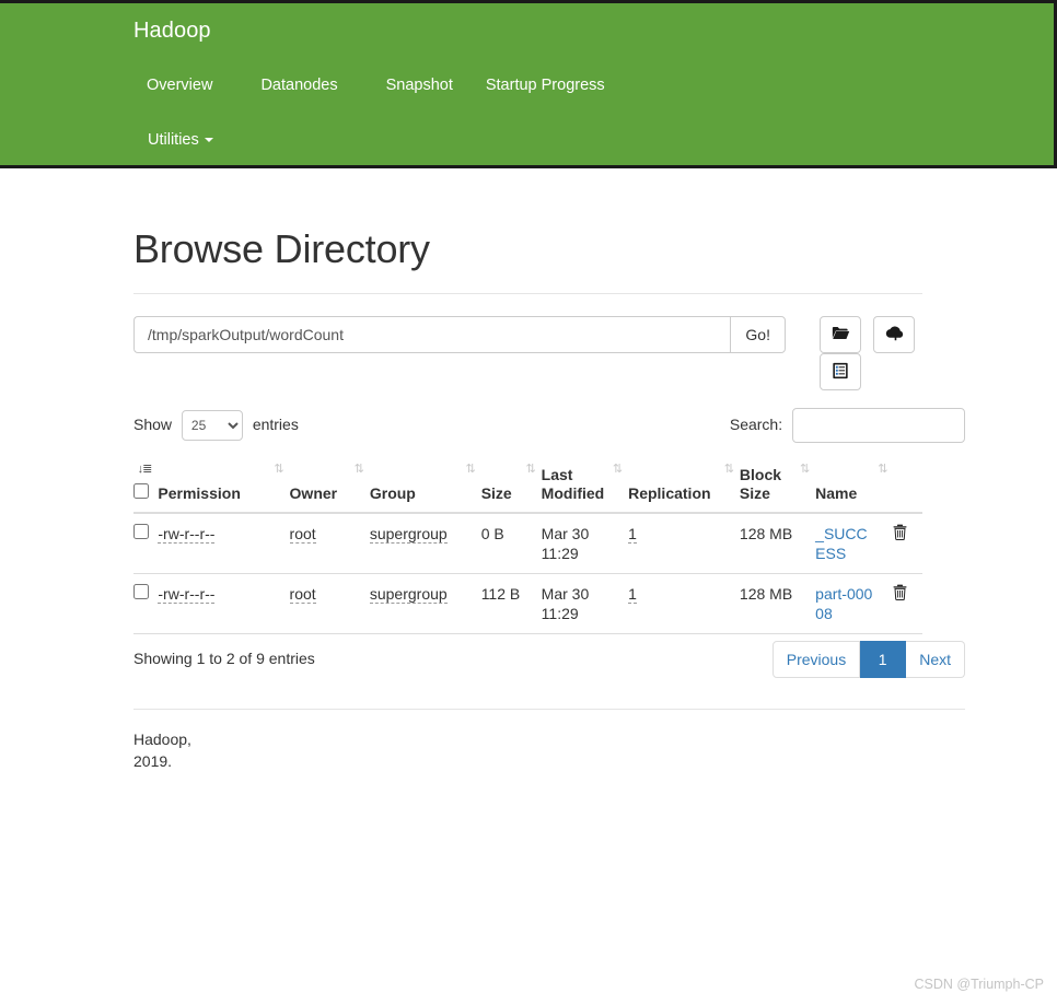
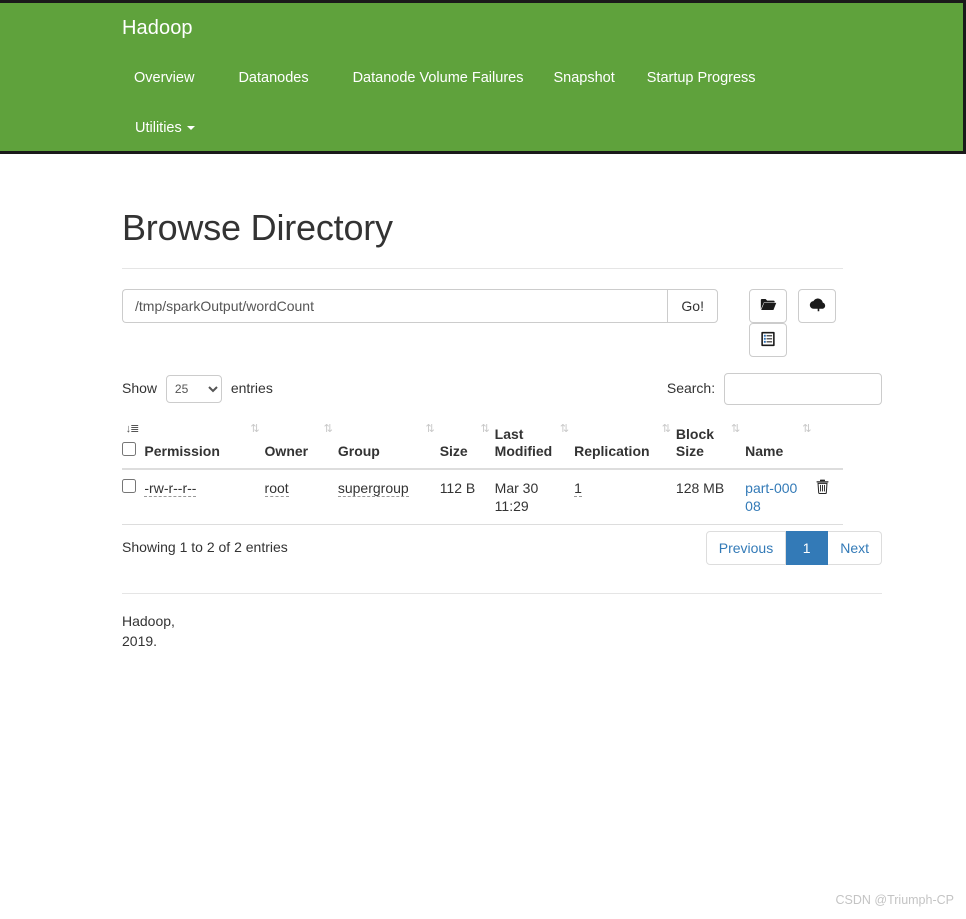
  Hadoop
  Overview
  Datanodes
+ Datanode Volume Failures
  Snapshot
  Startup Progress
  Utilities
  Browse Directory
  /tmp/sparkOutput/wordCount
  Go!
  Show 25 entries
  Search:
  ↓≣	⇅ Permission	⇅ Owner	⇅ Group	⇅ Size	⇅ Last Modified	⇅ Replication	⇅ Block Size	⇅ Name
- 	-rw-r--r--	root	supergroup	0 B	Mar 30 11:29	1	128 MB	_SUCCESS
  	-rw-r--r--	root	supergroup	112 B	Mar 30 11:29	1	128 MB	part-00008
- Showing 1 to 2 of 9 entries
+ Showing 1 to 2 of 2 entries
  Previous
  1
  Next
  Hadoop,
  2019.
  CSDN @Triumph-CP
